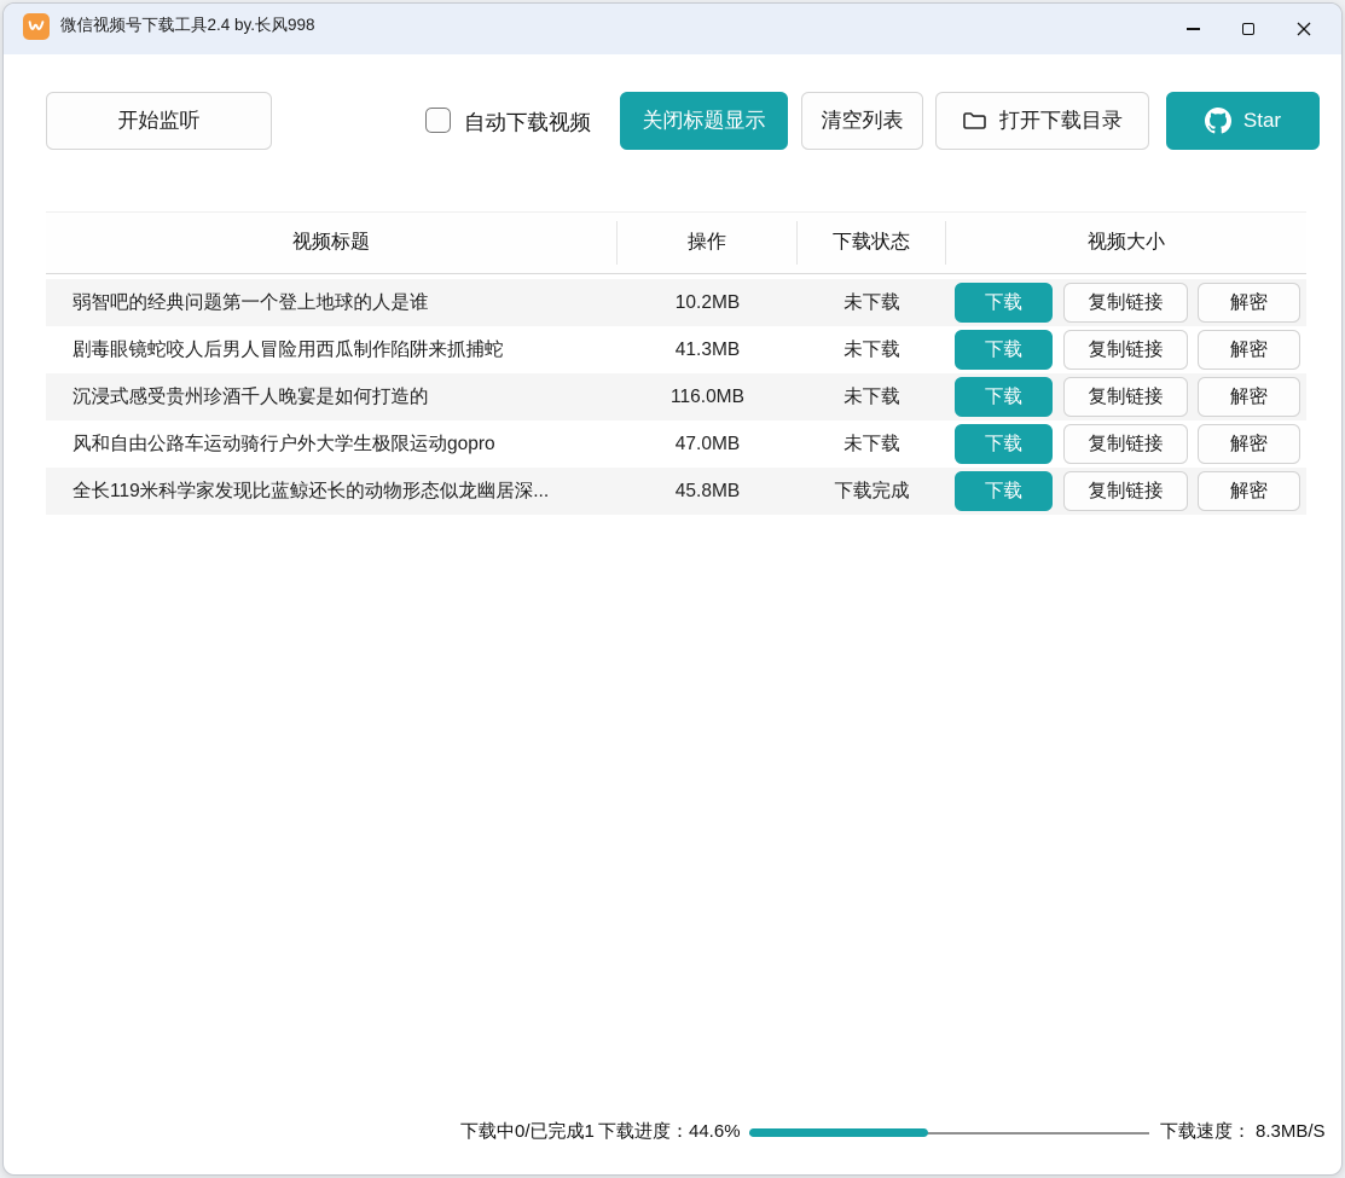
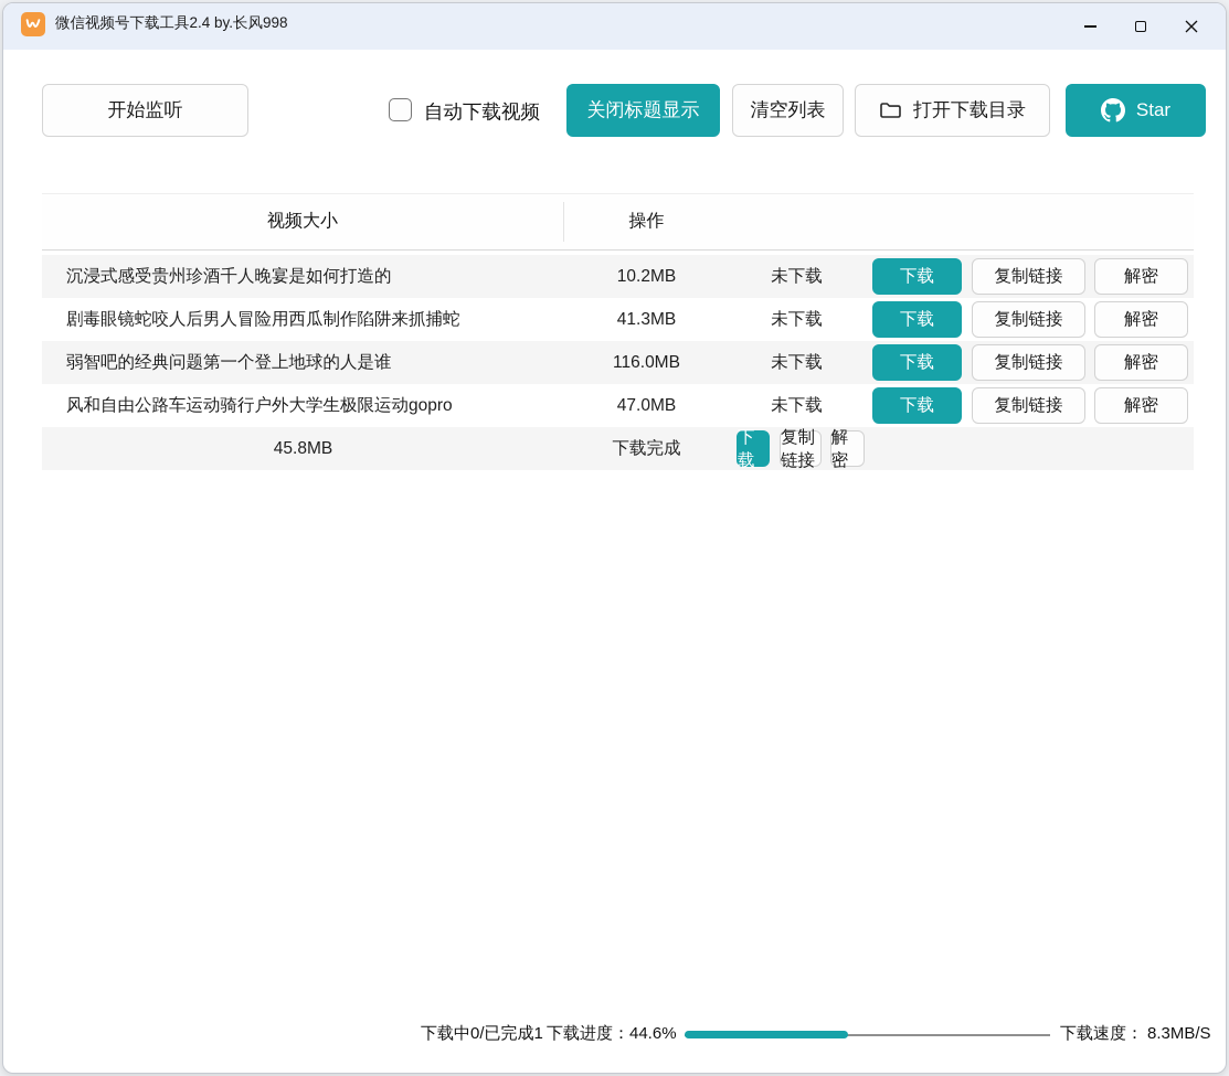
  微信视频号下载工具2.4 by.长风998
  开始监听
  自动下载视频
  关闭标题显示
  清空列表
  打开下载目录
  Star
- 视频标题
- 操作
+ 视频大小
- 下载状态
- 视频大小
+ 操作
- 弱智吧的经典问题第一个登上地球的人是谁
+ 沉浸式感受贵州珍酒千人晚宴是如何打造的
  10.2MB
  未下载
  下载
  复制链接
  解密
  剧毒眼镜蛇咬人后男人冒险用西瓜制作陷阱来抓捕蛇
  41.3MB
  未下载
  下载
  复制链接
  解密
- 沉浸式感受贵州珍酒千人晚宴是如何打造的
+ 弱智吧的经典问题第一个登上地球的人是谁
  116.0MB
  未下载
  下载
  复制链接
  解密
  风和自由公路车运动骑行户外大学生极限运动gopro
  47.0MB
  未下载
  下载
  复制链接
  解密
- 全长119米科学家发现比蓝鲸还长的动物形态似龙幽居深...
  45.8MB
  下载完成
  下载
  复制链接
  解密
  下载中0/已完成1
  下载进度：
  44.6%
  下载速度：
  8.3MB/S
